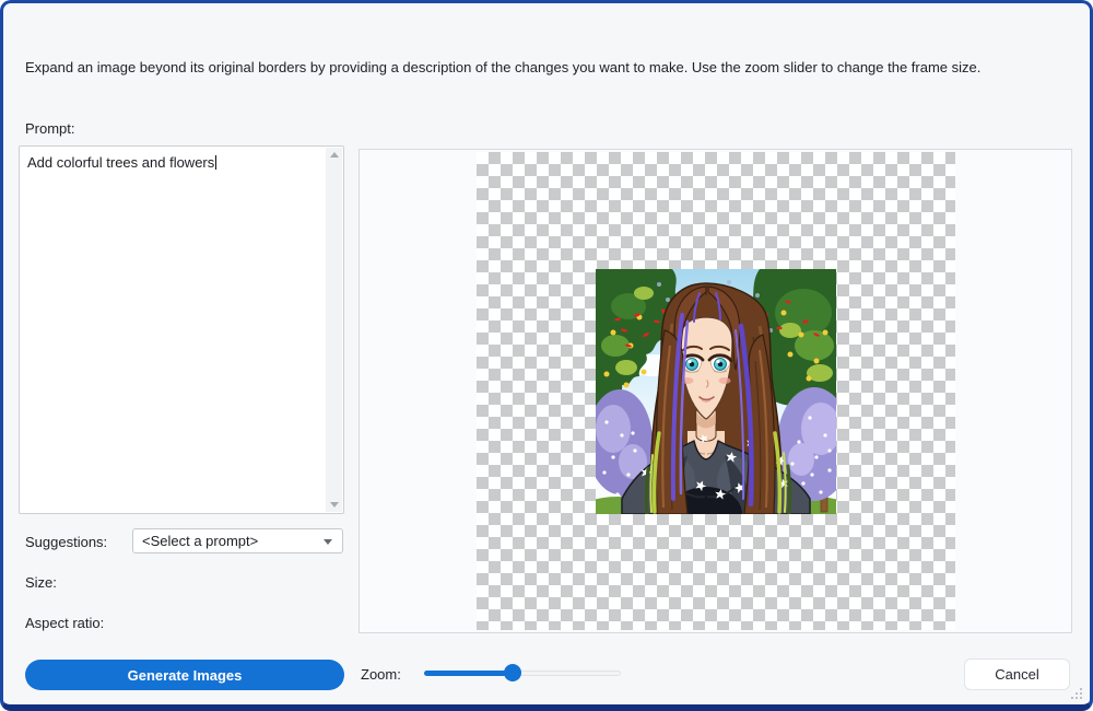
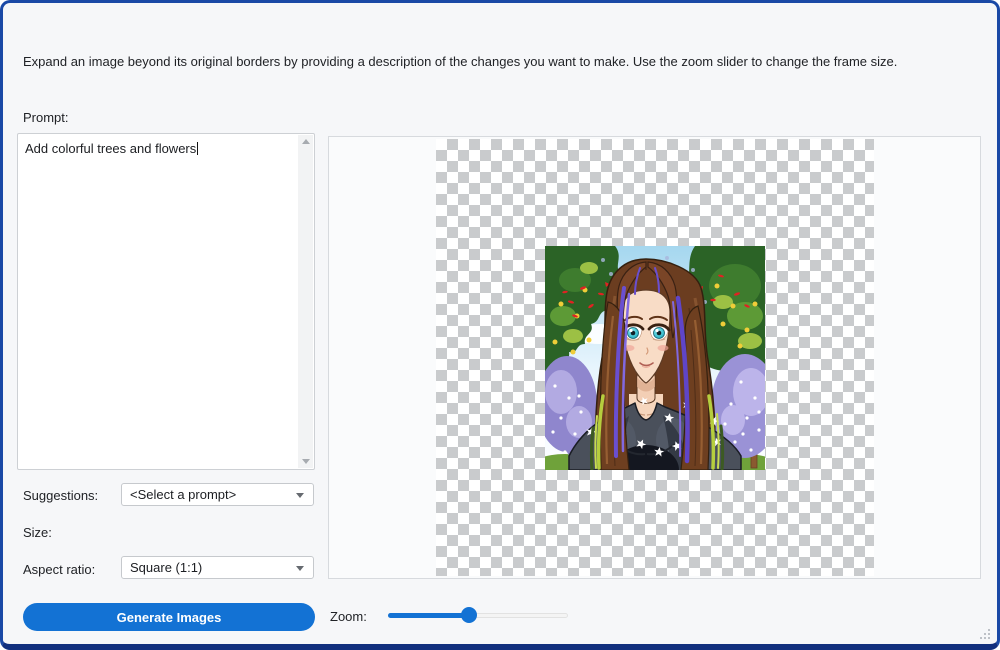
  Expand an image beyond its original borders by providing a description of the changes you want to make. Use the zoom slider to change the frame size.
  Prompt:
  Add colorful trees and flowers
  Suggestions:
  <Select a prompt>
  Size:
  Aspect ratio:
+ Square (1:1)
  Generate Images
  Zoom:
- Cancel
